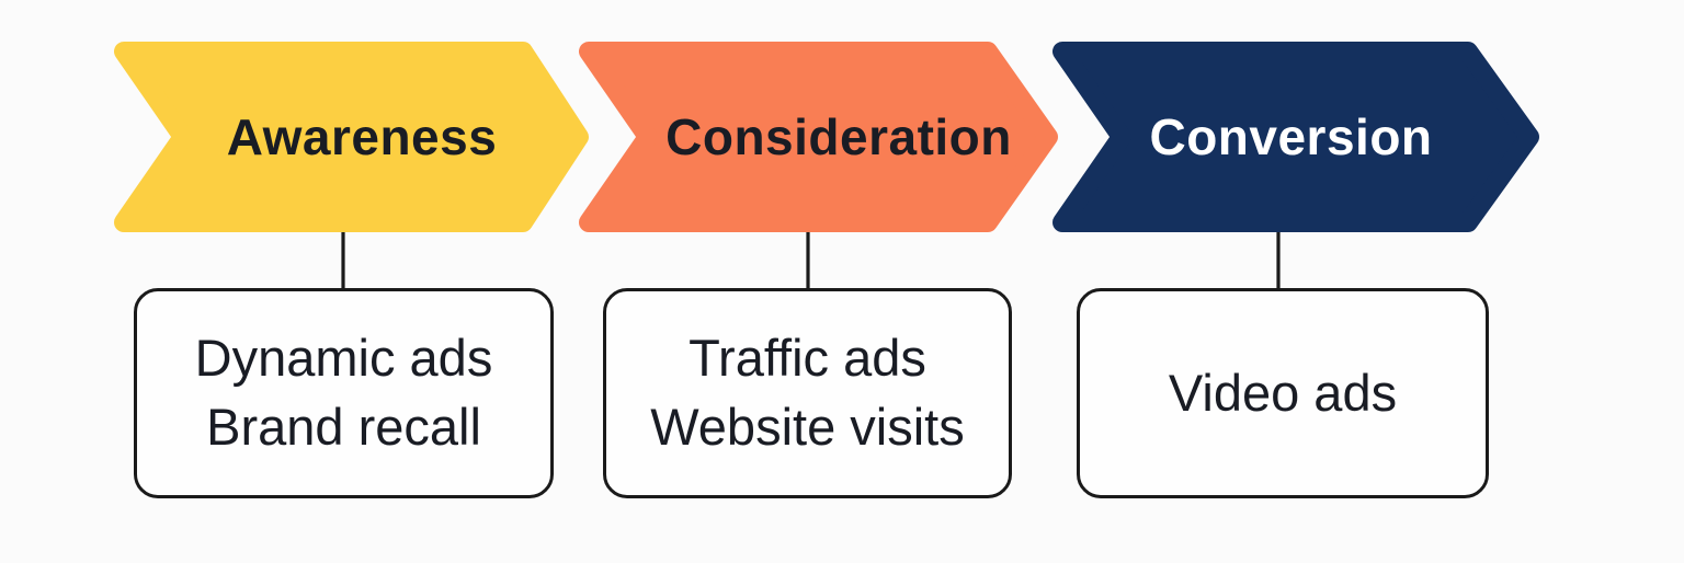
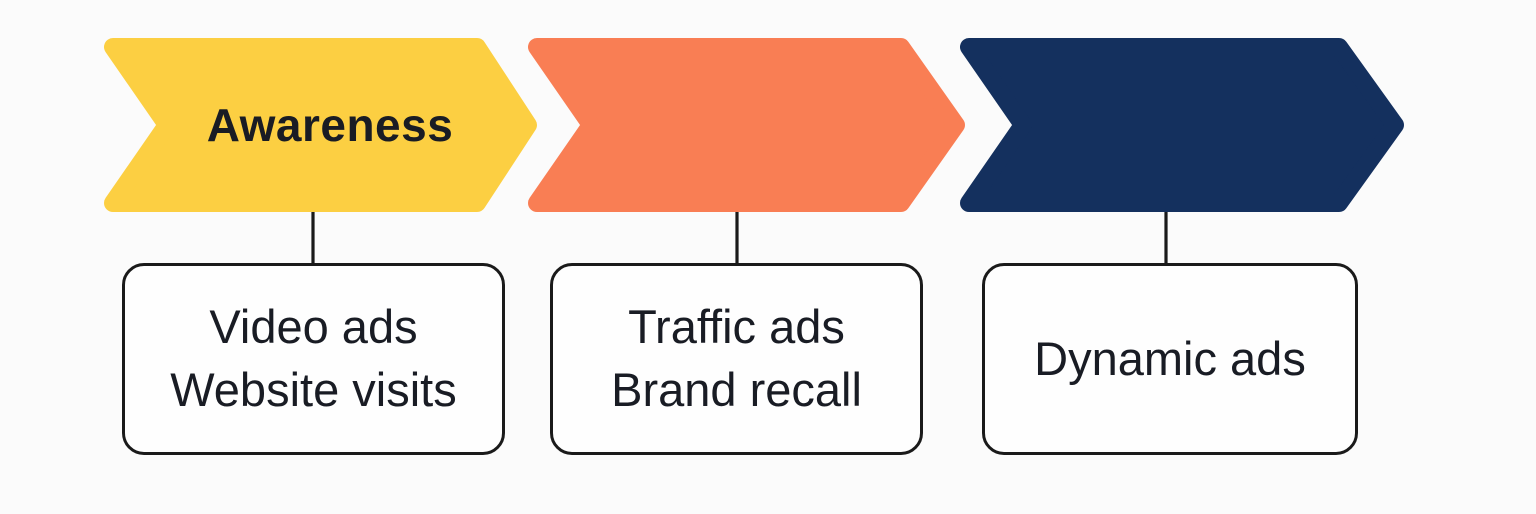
  Awareness
- Consideration
- Conversion
- Dynamic ads
+ Video ads
- Brand recall
+ Website visits
  Traffic ads
- Website visits
+ Brand recall
- Video ads
+ Dynamic ads
